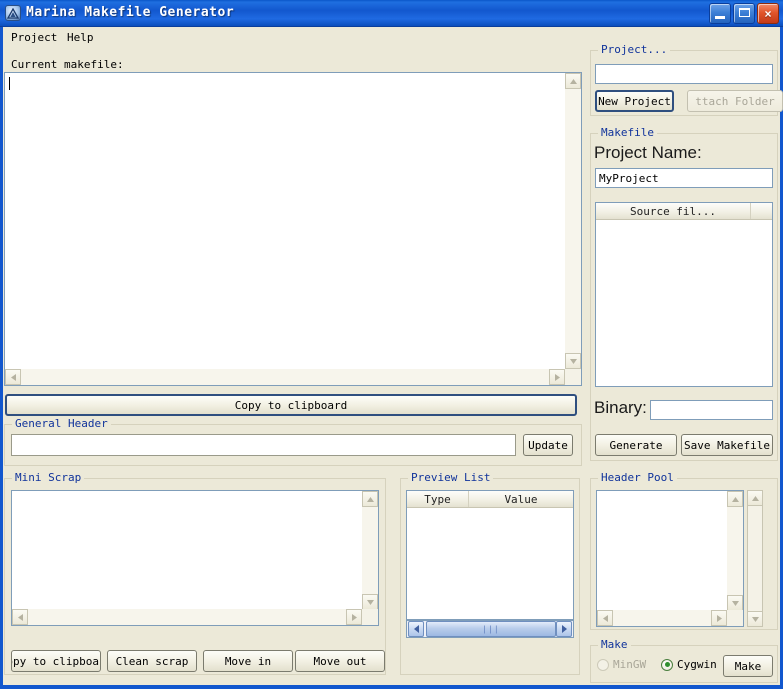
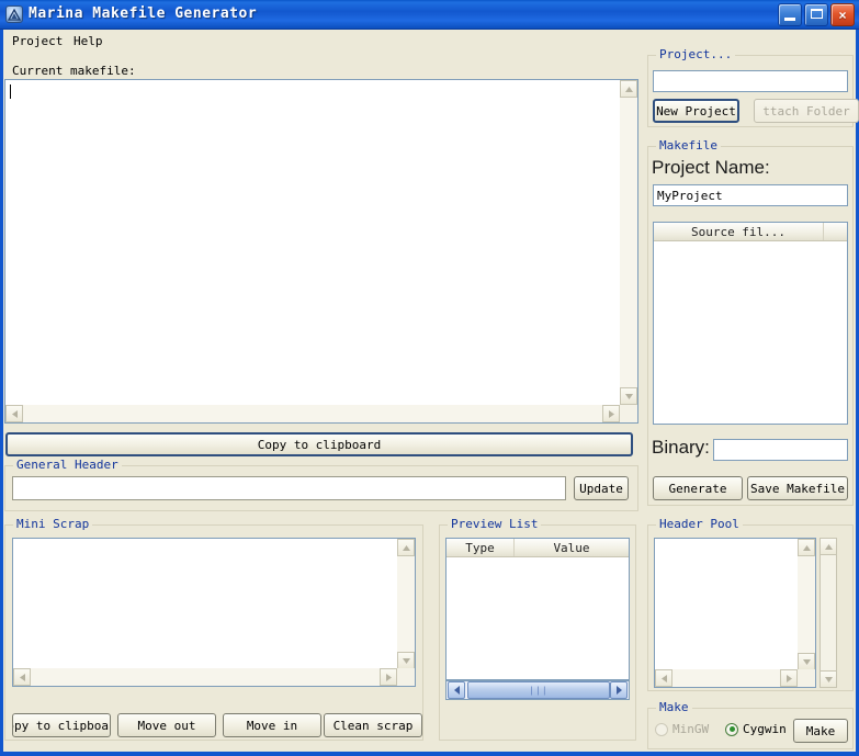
  Marina Makefile Generator
  ×
  Project
  Help
  Current makefile:
  Copy to clipboard
  General Header
  Update
  Mini Scrap
  py to clipboa
- Clean scrap
+ Move out
  Move in
- Move out
+ Clean scrap
  Preview List
  Type
  Value
  |||
  Project...
  New Project
  ttach Folder
  Makefile
  Project Name:
  MyProject
  Source fil...
  Binary:
  Generate
  Save Makefile
  Header Pool
  Make
  MinGW
  Cygwin
  Make
